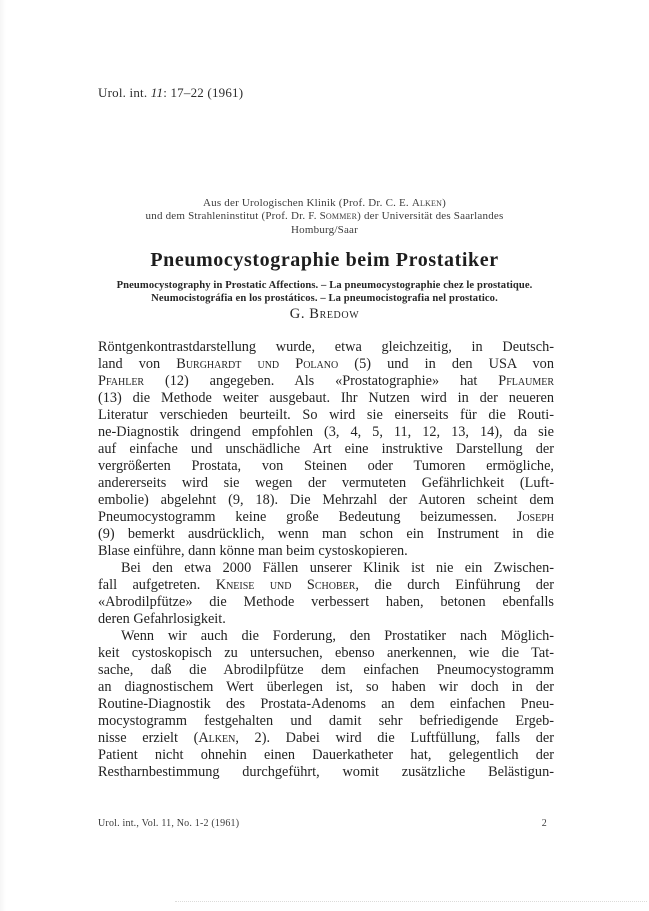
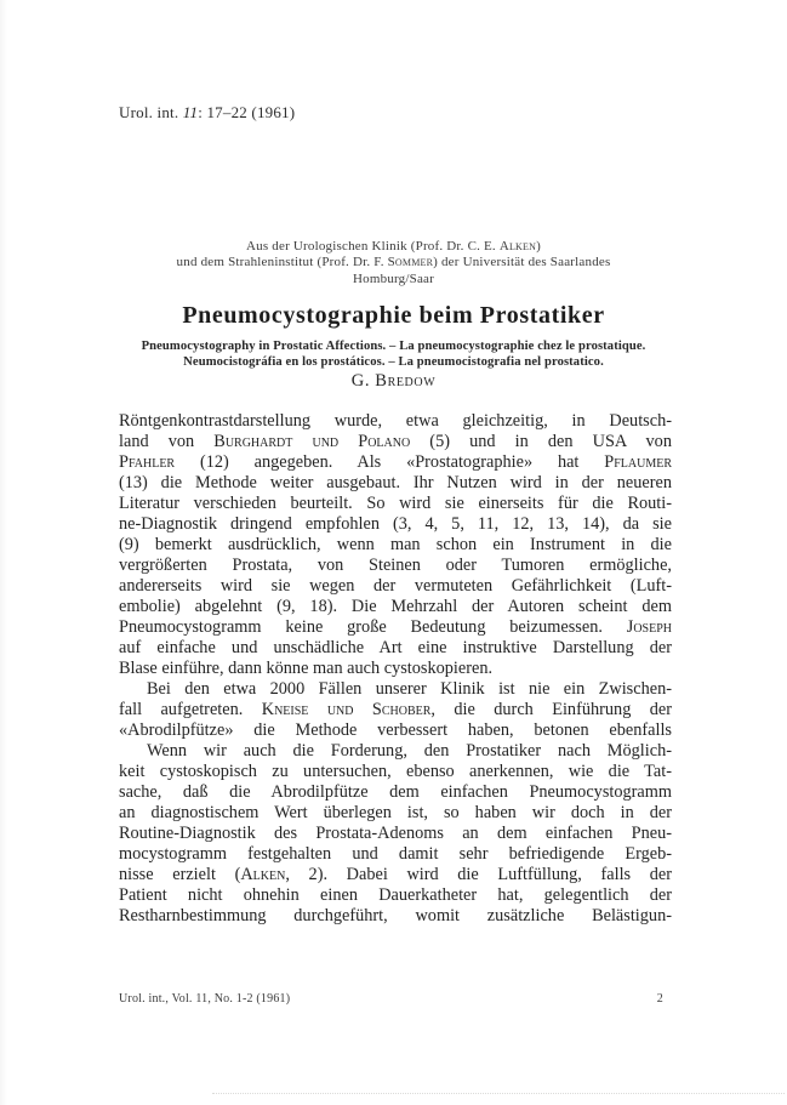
  Urol. int. 11: 17–22 (1961)
  Aus der Urologischen Klinik (Prof. Dr. C. E. Alken)
  und dem Strahleninstitut (Prof. Dr. F. Sommer) der Universität des Saarlandes
  Homburg/Saar
  Pneumocystographie beim Prostatiker
  Pneumocystography in Prostatic Affections. – La pneumocystographie chez le prostatique.
  Neumocistográfia en los prostáticos. – La pneumocistografia nel prostatico.
  G. Bredow
  Röntgenkontrastdarstellung wurde, etwa gleichzeitig, in Deutsch-
  land von Burghardt und Polano (5) und in den USA von
  Pfahler (12) angegeben. Als «Prostatographie» hat Pflaumer
  (13) die Methode weiter ausgebaut. Ihr Nutzen wird in der neueren
  Literatur verschieden beurteilt. So wird sie einerseits für die Routi-
  ne-Diagnostik dringend empfohlen (3, 4, 5, 11, 12, 13, 14), da sie
- auf einfache und unschädliche Art eine instruktive Darstellung der
+ (9) bemerkt ausdrücklich, wenn man schon ein Instrument in die
  vergrößerten Prostata, von Steinen oder Tumoren ermögliche,
  andererseits wird sie wegen der vermuteten Gefährlichkeit (Luft-
  embolie) abgelehnt (9, 18). Die Mehrzahl der Autoren scheint dem
  Pneumocystogramm keine große Bedeutung beizumessen. Joseph
- (9) bemerkt ausdrücklich, wenn man schon ein Instrument in die
+ auf einfache und unschädliche Art eine instruktive Darstellung der
- Blase einführe, dann könne man beim cystoskopieren.
+ Blase einführe, dann könne man auch cystoskopieren.
  Bei den etwa 2000 Fällen unserer Klinik ist nie ein Zwischen-
  fall aufgetreten. Kneise und Schober, die durch Einführung der
  «Abrodilpfütze» die Methode verbessert haben, betonen ebenfalls
- deren Gefahrlosigkeit.
  Wenn wir auch die Forderung, den Prostatiker nach Möglich-
  keit cystoskopisch zu untersuchen, ebenso anerkennen, wie die Tat-
  sache, daß die Abrodilpfütze dem einfachen Pneumocystogramm
  an diagnostischem Wert überlegen ist, so haben wir doch in der
  Routine-Diagnostik des Prostata-Adenoms an dem einfachen Pneu-
  mocystogramm festgehalten und damit sehr befriedigende Ergeb-
  nisse erzielt (Alken, 2). Dabei wird die Luftfüllung, falls der
  Patient nicht ohnehin einen Dauerkatheter hat, gelegentlich der
  Restharnbestimmung durchgeführt, womit zusätzliche Belästigun-
  Urol. int., Vol. 11, No. 1-2 (1961)
  2
